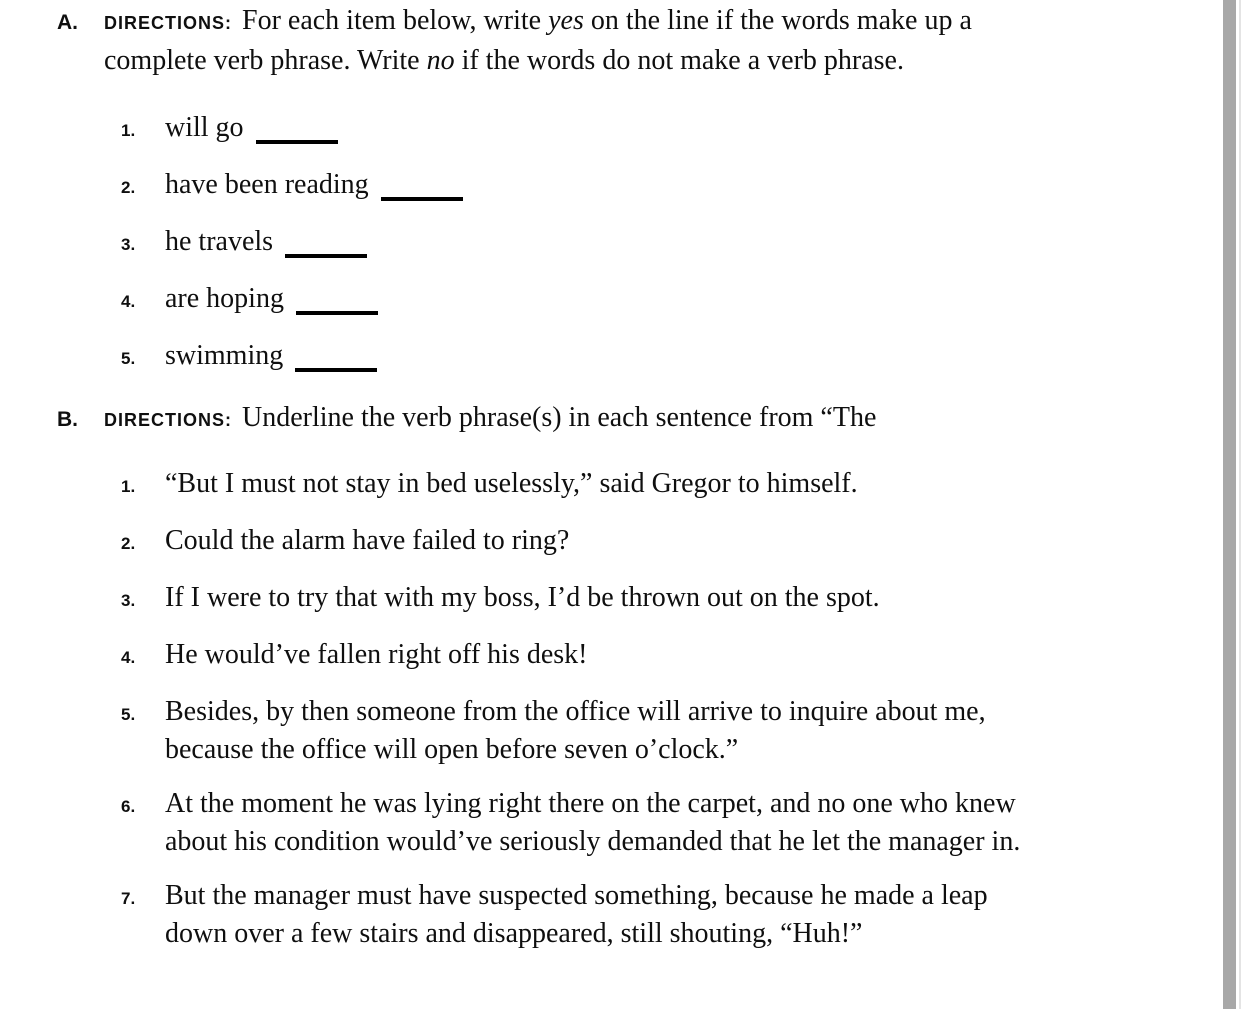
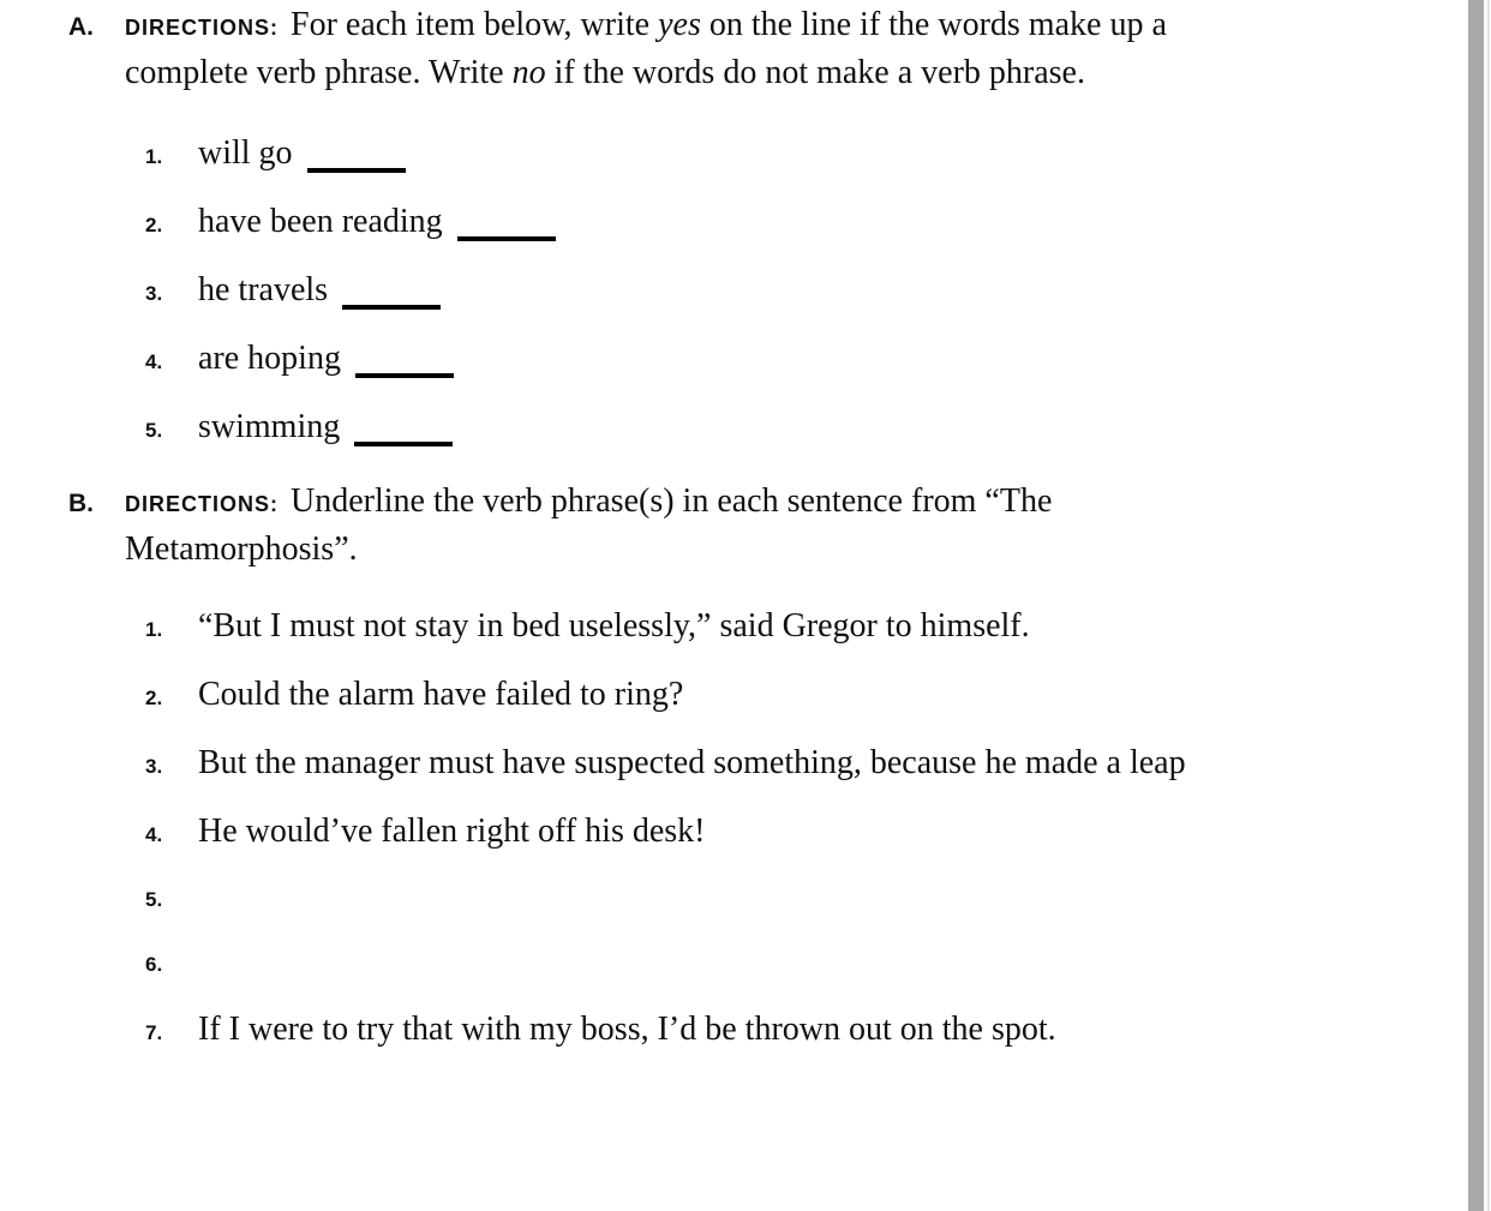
  A.
  DIRECTIONS: For each item below, write yes on the line if the words make up a
  complete verb phrase. Write no if the words do not make a verb phrase.
  1.
  will go
  2.
  have been reading
  3.
  he travels
  4.
  are hoping
  5.
  swimming
  B.
  DIRECTIONS: Underline the verb phrase(s) in each sentence from “The
+ Metamorphosis”.
  1.
  “But I must not stay in bed uselessly,” said Gregor to himself.
  2.
  Could the alarm have failed to ring?
  3.
- If I were to try that with my boss, I’d be thrown out on the spot.
+ But the manager must have suspected something, because he made a leap
  4.
  He would’ve fallen right off his desk!
  5.
- Besides, by then someone from the office will arrive to inquire about me,
- because the office will open before seven o’clock.”
  6.
- At the moment he was lying right there on the carpet, and no one who knew
- about his condition would’ve seriously demanded that he let the manager in.
  7.
- But the manager must have suspected something, because he made a leap
+ If I were to try that with my boss, I’d be thrown out on the spot.
- down over a few stairs and disappeared, still shouting, “Huh!”
